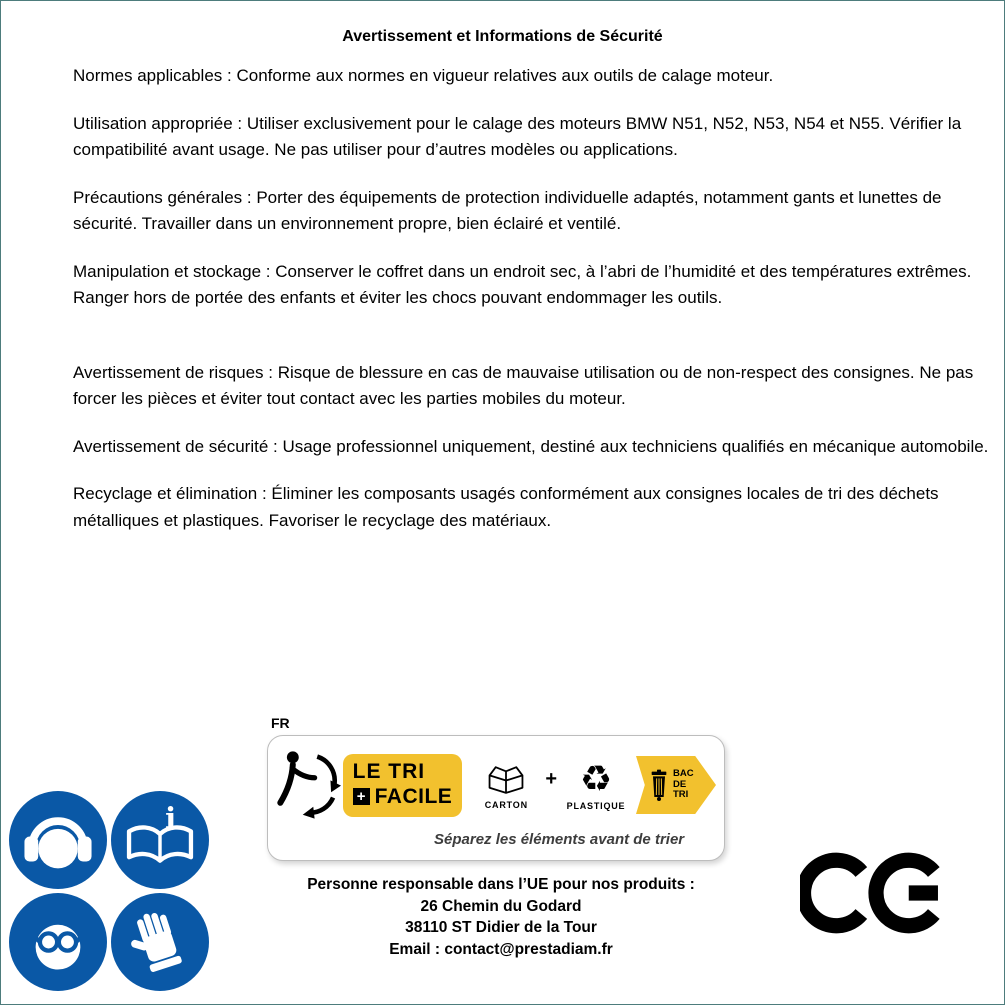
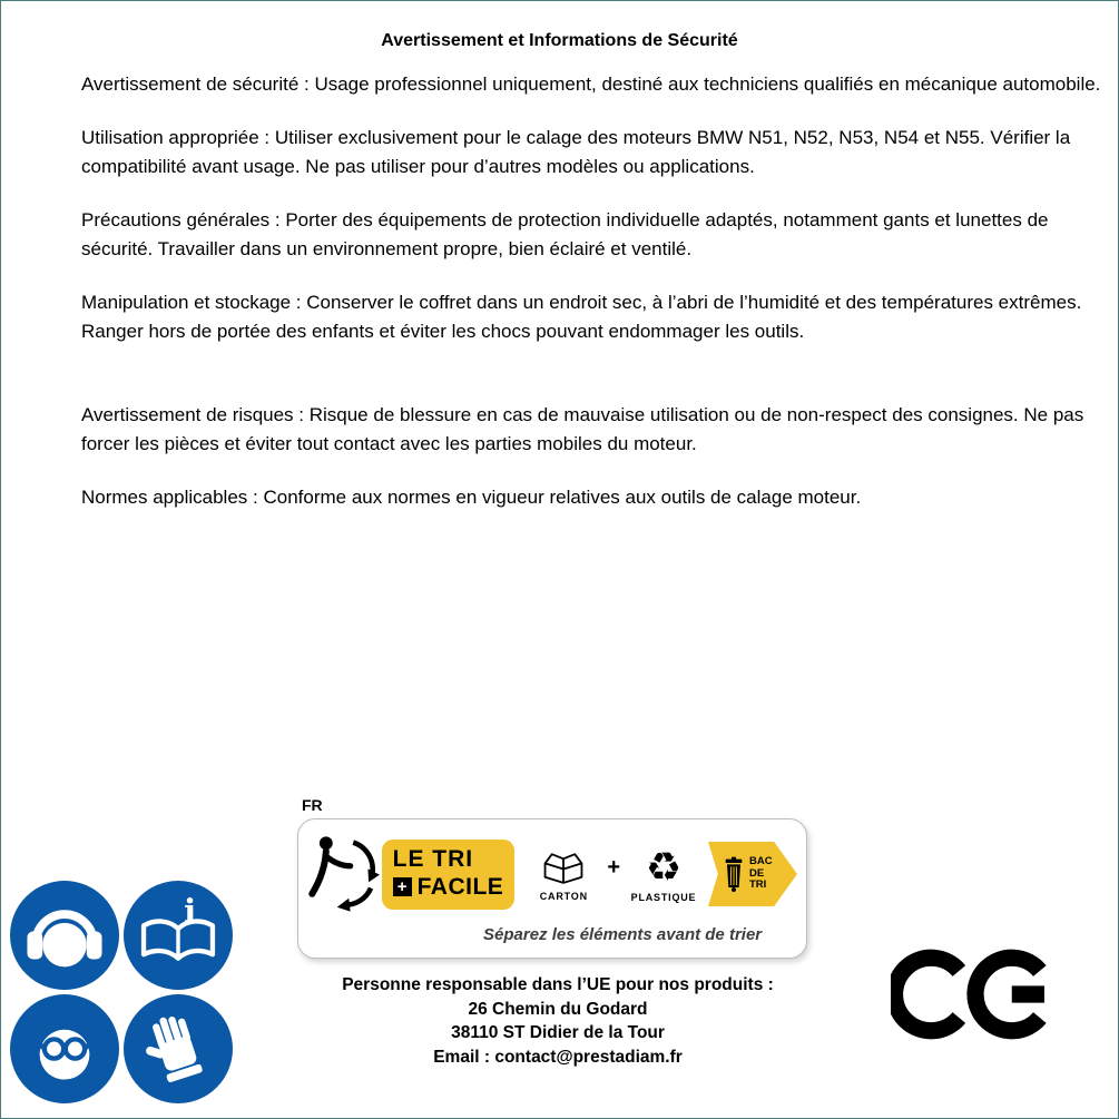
  Avertissement et Informations de Sécurité
- Normes applicables : Conforme aux normes en vigueur relatives aux outils de calage moteur.
+ Avertissement de sécurité : Usage professionnel uniquement, destiné aux techniciens qualifiés en mécanique automobile.
  Utilisation appropriée : Utiliser exclusivement pour le calage des moteurs BMW N51, N52, N53, N54 et N55. Vérifier la compatibilité avant usage. Ne pas utiliser pour d’autres modèles ou applications.
  Précautions générales : Porter des équipements de protection individuelle adaptés, notamment gants et lunettes de sécurité. Travailler dans un environnement propre, bien éclairé et ventilé.
  Manipulation et stockage : Conserver le coffret dans un endroit sec, à l’abri de l’humidité et des températures extrêmes. Ranger hors de portée des enfants et éviter les chocs pouvant endommager les outils.
  Avertissement de risques : Risque de blessure en cas de mauvaise utilisation ou de non-respect des consignes. Ne pas forcer les pièces et éviter tout contact avec les parties mobiles du moteur.
- Avertissement de sécurité : Usage professionnel uniquement, destiné aux techniciens qualifiés en mécanique automobile.
+ Normes applicables : Conforme aux normes en vigueur relatives aux outils de calage moteur.
- Recyclage et élimination : Éliminer les composants usagés conformément aux consignes locales de tri des déchets métalliques et plastiques. Favoriser le recyclage des matériaux.
  i
  FR
  LE TRI
  +
  FACILE
  CARTON
  +
  ♻
  PLASTIQUE
  BAC
  DE
  TRI
  Séparez les éléments avant de trier
  Personne responsable dans l’UE pour nos produits :
  26 Chemin du Godard
  38110 ST Didier de la Tour
  Email : contact@prestadiam.fr
